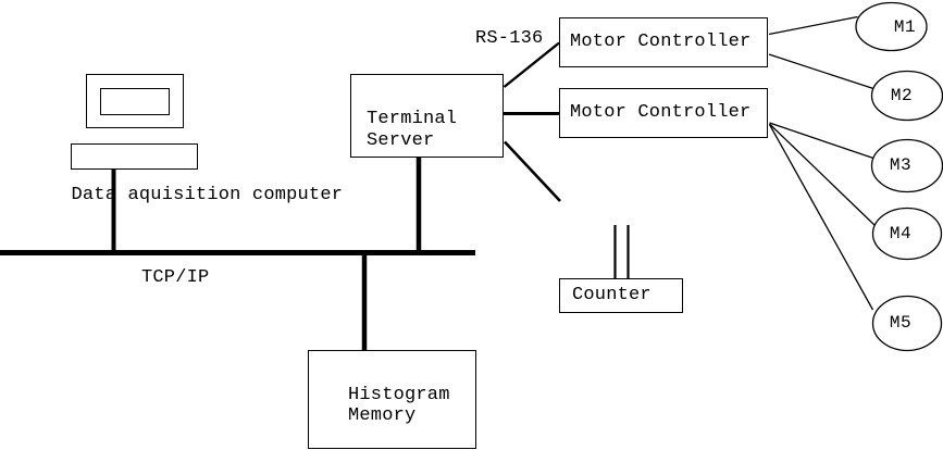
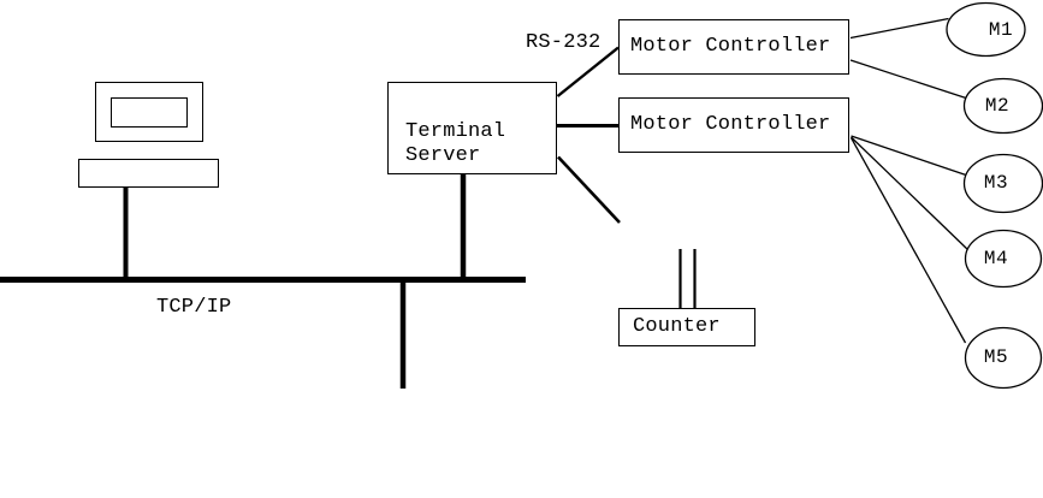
  Terminal
  Server
  Motor Controller
  Motor Controller
  Counter
- Histogram
- Memory
- Data aquisition computer
  TCP/IP
- RS-136
+ RS-232
  M1
  M2
  M3
  M4
  M5
